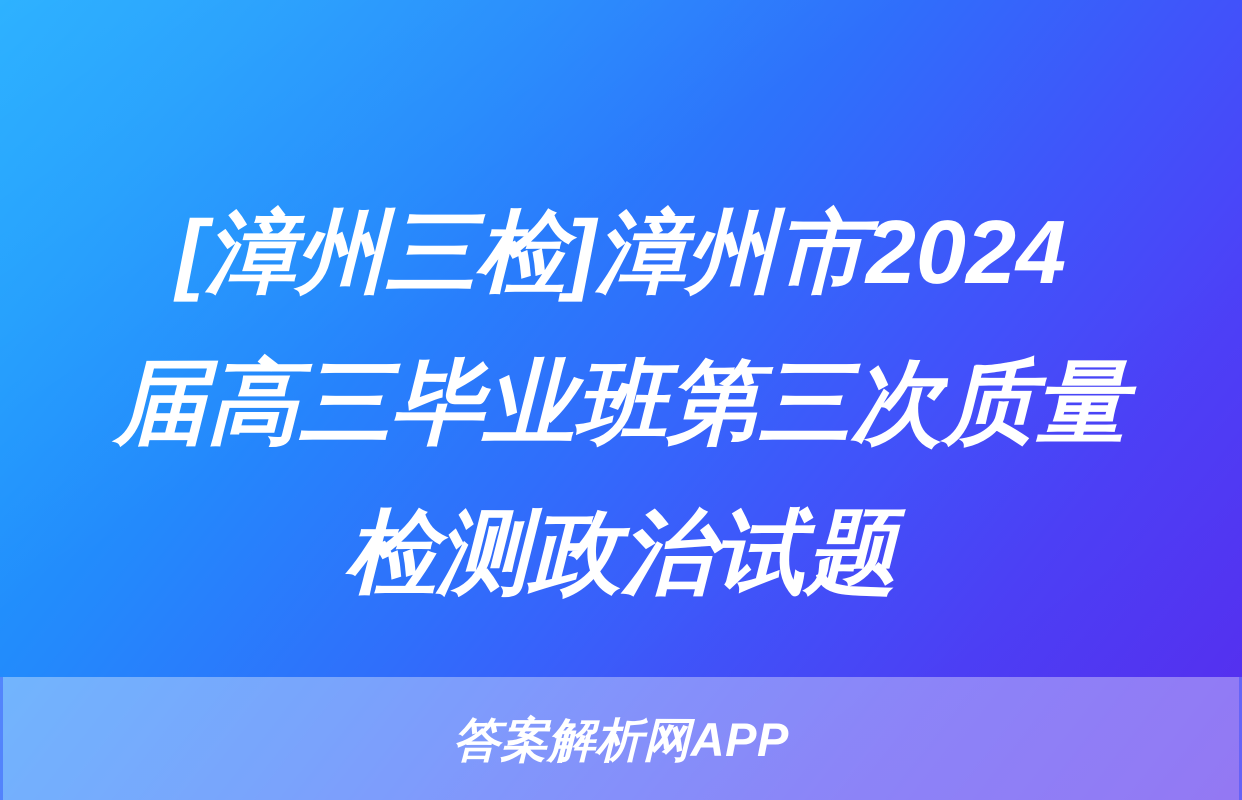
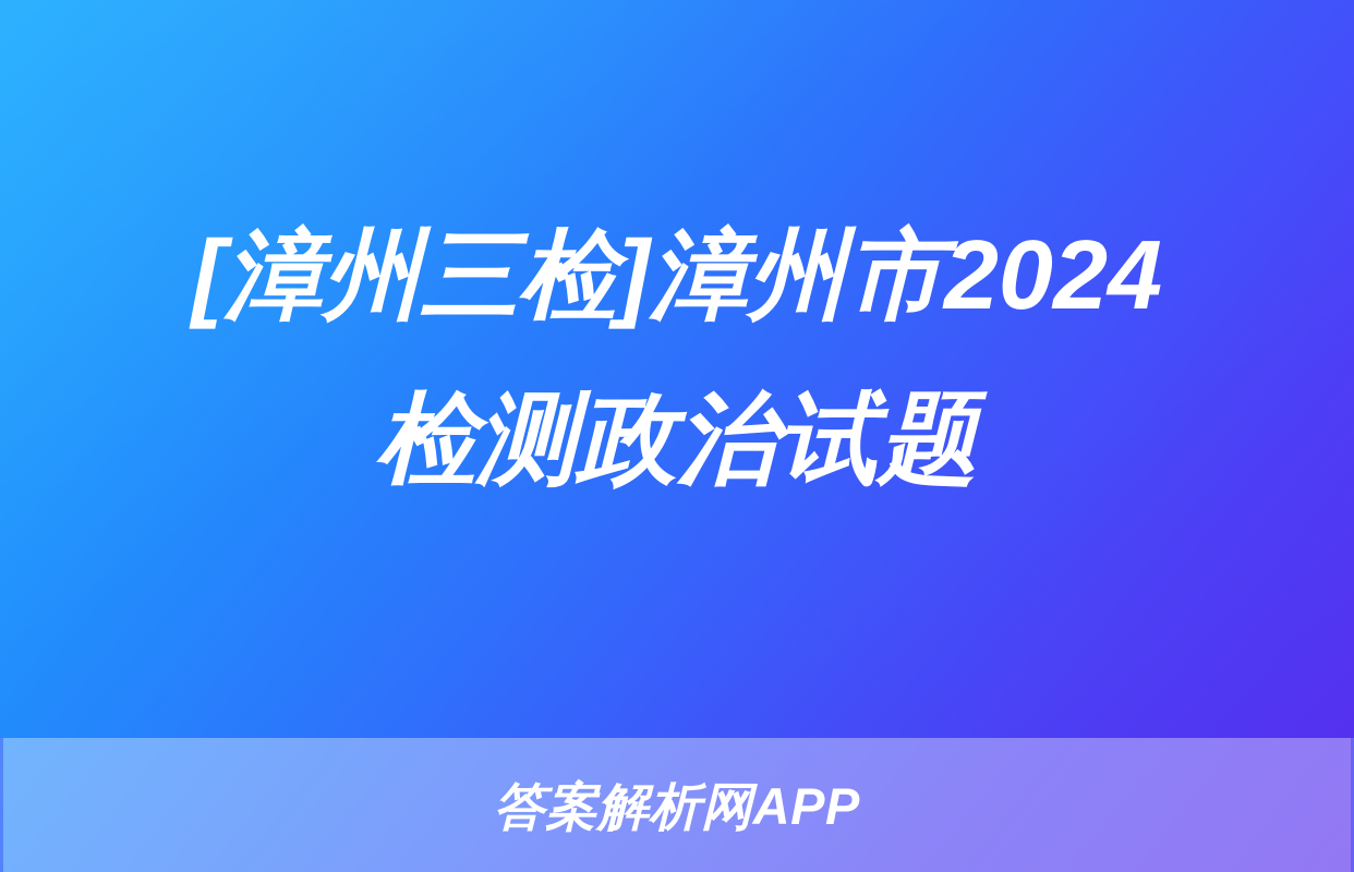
  [漳州三检]漳州市2024
- 届高三毕业班第三次质量
  检测政治试题
  答案解析网APP
